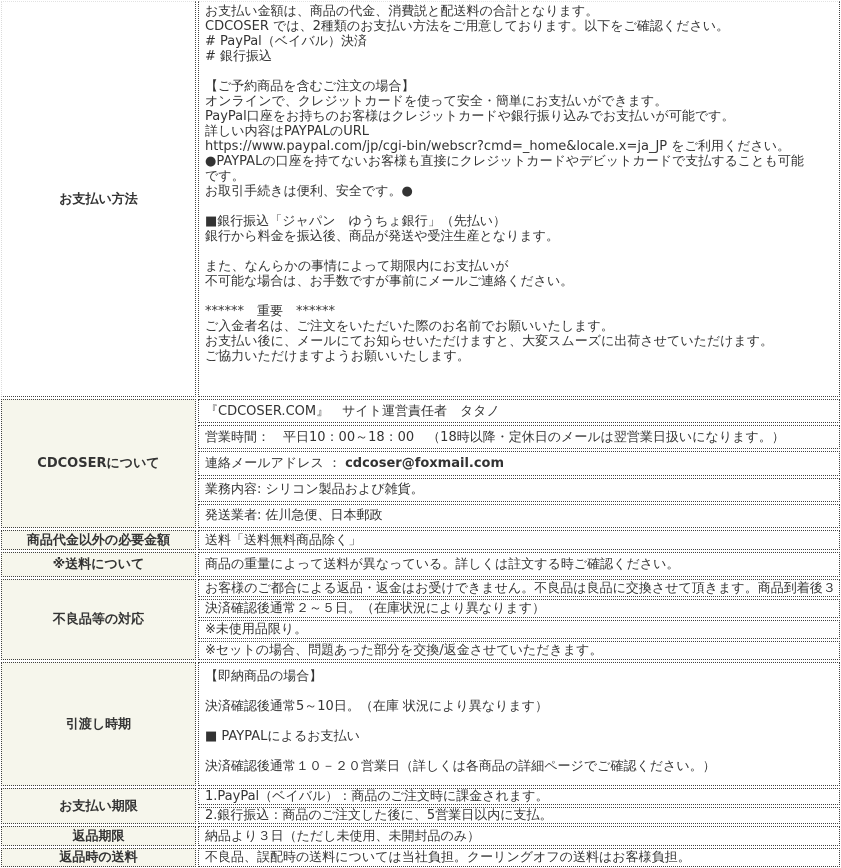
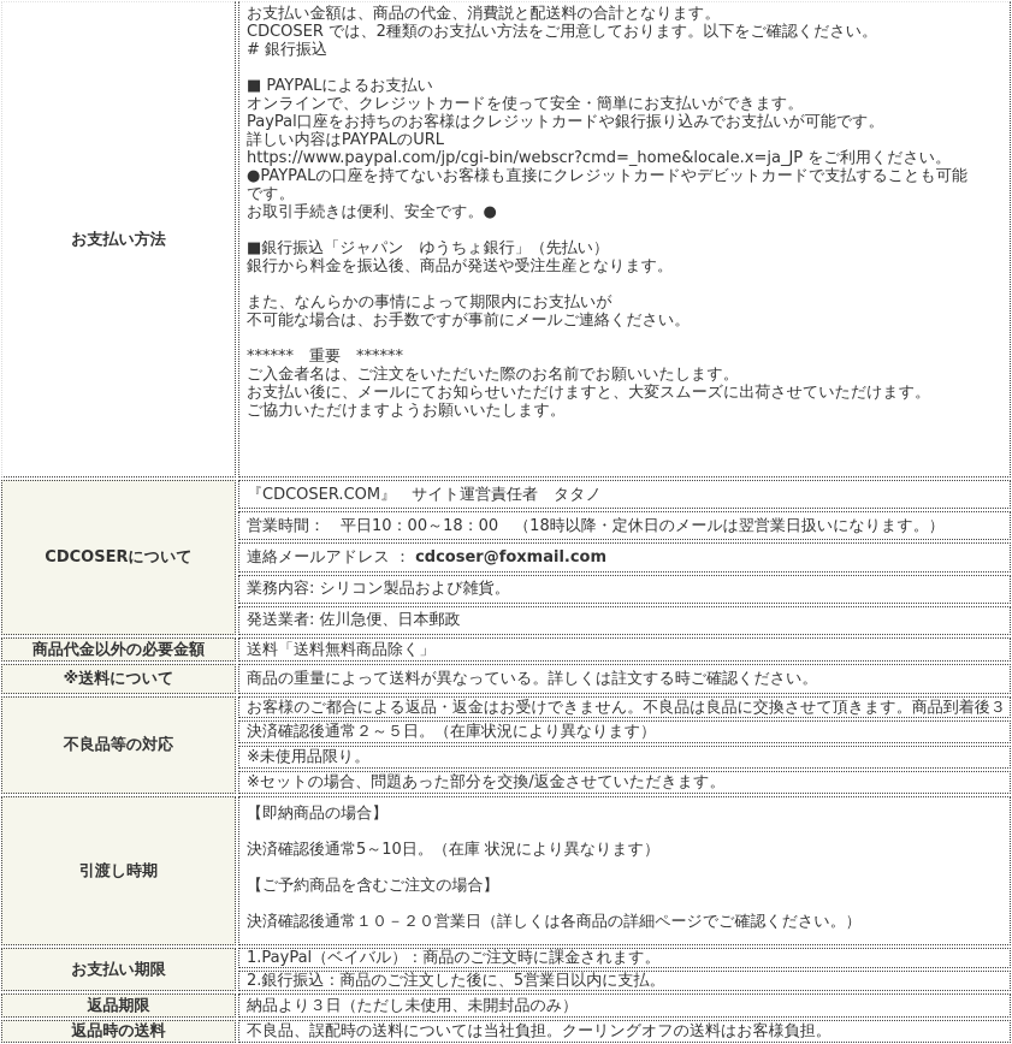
  お支払い方法
  お支払い金額は、商品の代金、消費説と配送料の合計となります。
  CDCOSER では、2種類のお支払い方法をご用意しております。以下をご確認ください。
- # PayPal（ベイバル）決済
  # 銀行振込
- 【ご予約商品を含むご注文の場合】
+ ■ PAYPALによるお支払い
  オンラインで、クレジットカードを使って安全・簡単にお支払いができます。
  PayPal口座をお持ちのお客様はクレジットカードや銀行振り込みでお支払いが可能です。
  詳しい内容はPAYPALのURL
  https://www.paypal.com/jp/cgi-bin/webscr?cmd=_home&locale.x=ja_JP をご利用ください。
  ●PAYPALの口座を持てないお客様も直接にクレジットカードやデビットカードで支払することも可能
  です。
  お取引手続きは便利、安全です。●
  ■銀行振込「ジャパン ゆうちょ銀行」（先払い）
  銀行から料金を振込後、商品が発送や受注生産となります。
  また、なんらかの事情によって期限内にお支払いが
  不可能な場合は、お手数ですが事前にメールご連絡ください。
  ****** 重要 ******
  ご入金者名は、ご注文をいただいた際のお名前でお願いいたします。
  お支払い後に、メールにてお知らせいただけますと、大変スムーズに出荷させていただけます。
  ご協力いただけますようお願いいたします。
  CDCOSERについて
  『CDCOSER.COM』 サイト運営責任者 タタノ
  営業時間： 平日10：00～18：00 （18時以降・定休日のメールは翌営業日扱いになります。）
  連絡メールアドレス ： cdcoser@foxmail.com
  業務内容: シリコン製品および雑貨。
  発送業者: 佐川急便、日本郵政
  商品代金以外の必要金額
  送料「送料無料商品除く」
  ※送料について
  商品の重量によって送料が異なっている。詳しくは註文する時ご確認ください。
  不良品等の対応
  お客様のご都合による返品・返金はお受けできません。不良品は良品に交換させて頂きます。商品到着後３
  決済確認後通常２～５日。（在庫状況により異なります）
  ※未使用品限り。
  ※セットの場合、問題あった部分を交換/返金させていただきます。
  引渡し時期
  【即納商品の場合】
  決済確認後通常5～10日。（在庫 状況により異なります）
- ■ PAYPALによるお支払い
+ 【ご予約商品を含むご注文の場合】
  決済確認後通常１０－２０営業日（詳しくは各商品の詳細ページでご確認ください。）
  お支払い期限
  1.PayPal（ベイバル）：商品のご注文時に課金されます。
  2.銀行振込：商品のご注文した後に、5営業日以内に支払。
  返品期限
  納品より３日（ただし未使用、未開封品のみ）
  返品時の送料
  不良品、誤配時の送料については当社負担。クーリングオフの送料はお客様負担。
